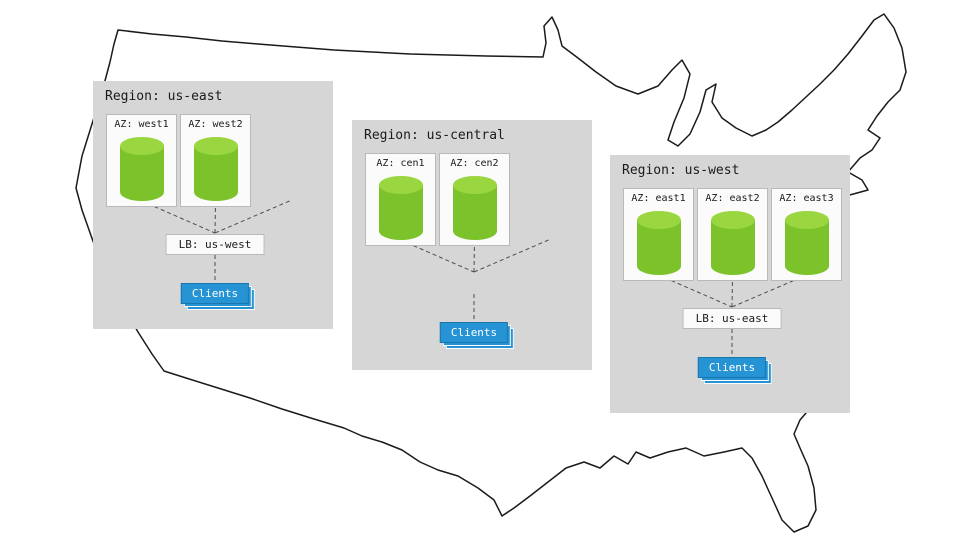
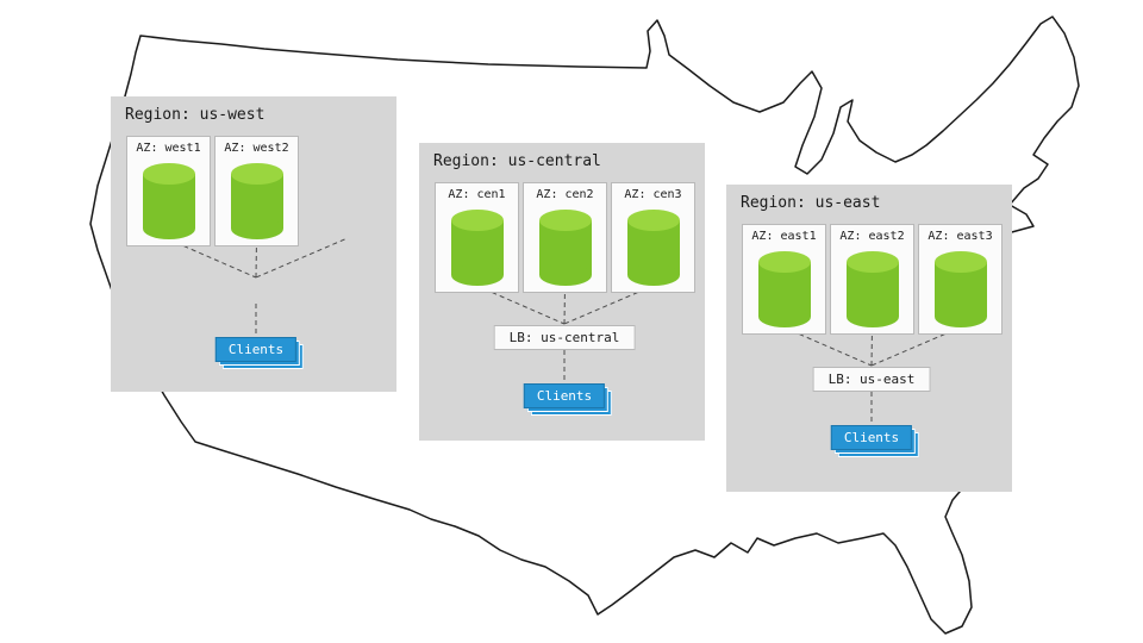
- Region: us-east
+ Region: us-west
  AZ: west1
  AZ: west2
- LB: us-west
  Clients
  Region: us-central
  AZ: cen1
  AZ: cen2
+ AZ: cen3
+ LB: us-central
  Clients
- Region: us-west
+ Region: us-east
  AZ: east1
  AZ: east2
  AZ: east3
  LB: us-east
  Clients
